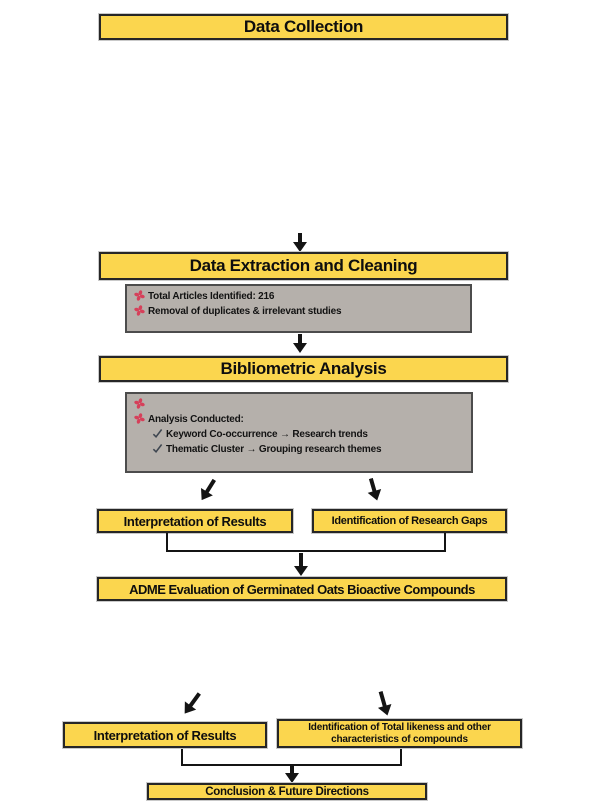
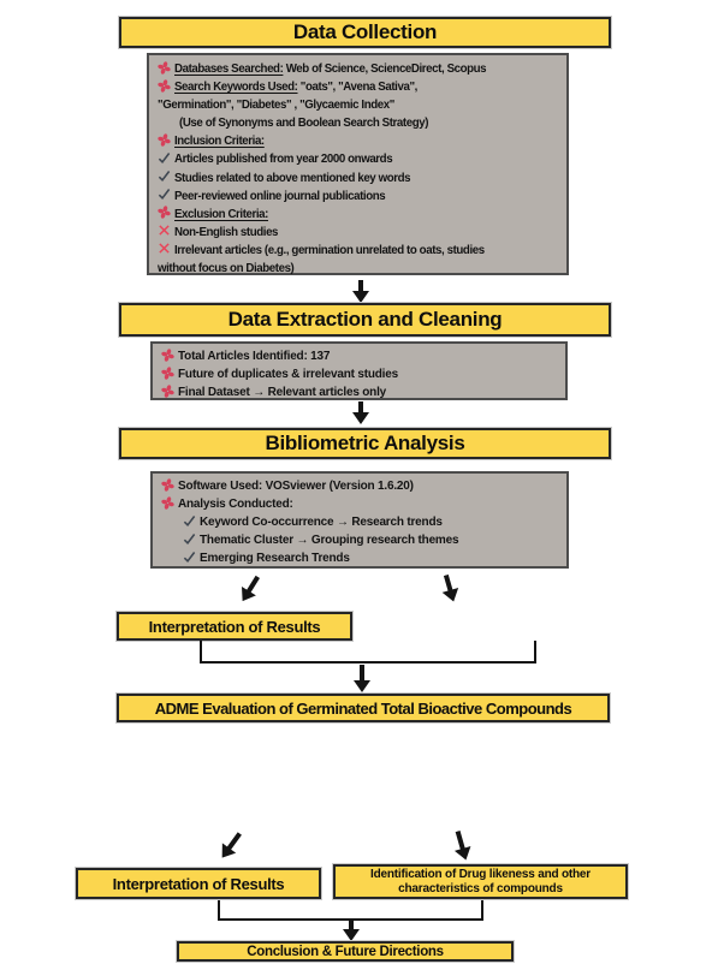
  Data Collection
+ Databases Searched: Web of Science, ScienceDirect, Scopus
+ Search Keywords Used: "oats", "Avena Sativa",
+ "Germination", "Diabetes" , "Glycaemic Index"
+ (Use of Synonyms and Boolean Search Strategy)
+ Inclusion Criteria:
+ Articles published from year 2000 onwards
+ Studies related to above mentioned key words
+ Peer-reviewed online journal publications
+ Exclusion Criteria:
+ Non-English studies
+ Irrelevant articles (e.g., germination unrelated to oats, studies
+ without focus on Diabetes)
  Data Extraction and Cleaning
- Total Articles Identified: 216
+ Total Articles Identified: 137
- Removal of duplicates & irrelevant studies
+ Future of duplicates & irrelevant studies
+ Final Dataset → Relevant articles only
  Bibliometric Analysis
+ Software Used: VOSviewer (Version 1.6.20)
  Analysis Conducted:
  Keyword Co-occurrence → Research trends
  Thematic Cluster → Grouping research themes
+ Emerging Research Trends
  Interpretation of Results
- Identification of Research Gaps
- ADME Evaluation of Germinated Oats Bioactive Compounds
+ ADME Evaluation of Germinated Total Bioactive Compounds
  Interpretation of Results
- Identification of Total likeness and other characteristics of compounds
+ Identification of Drug likeness and other characteristics of compounds
  Conclusion & Future Directions
